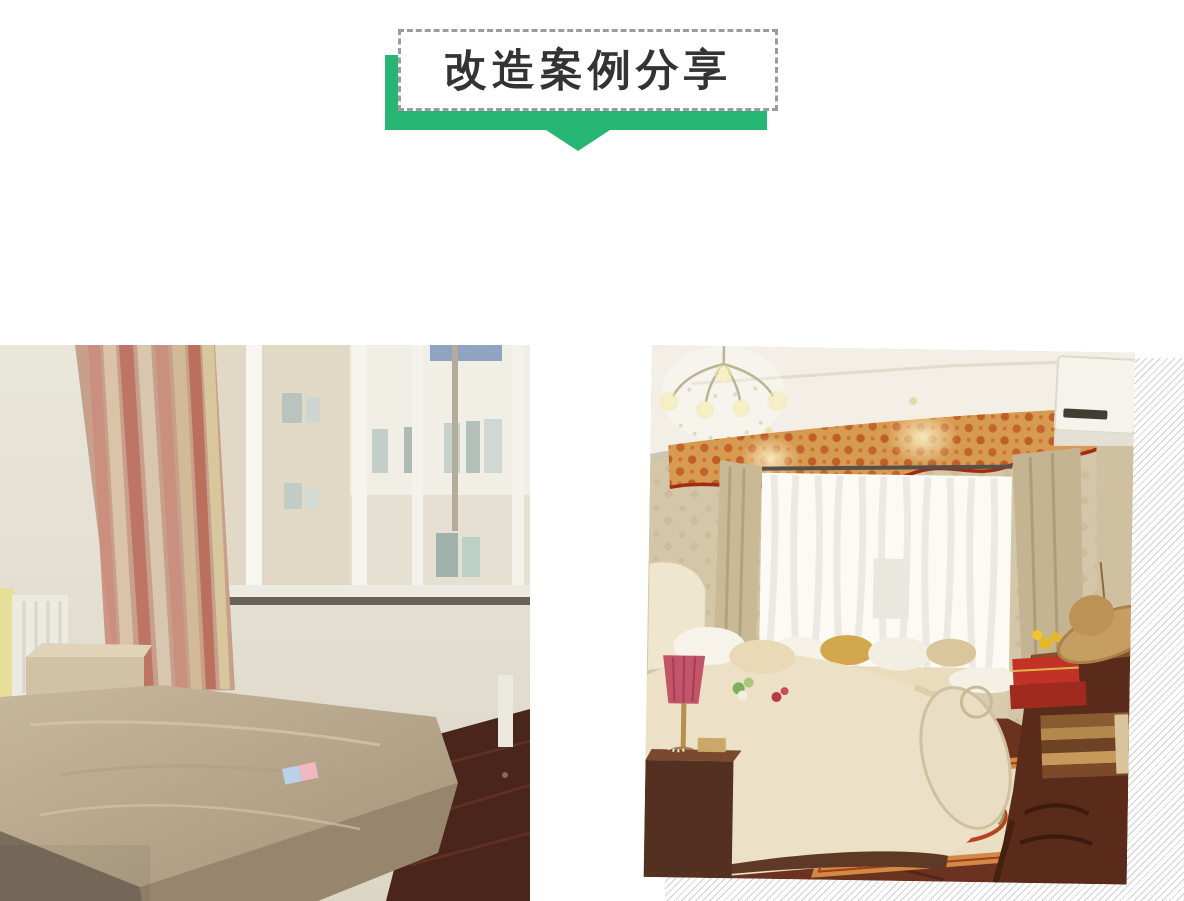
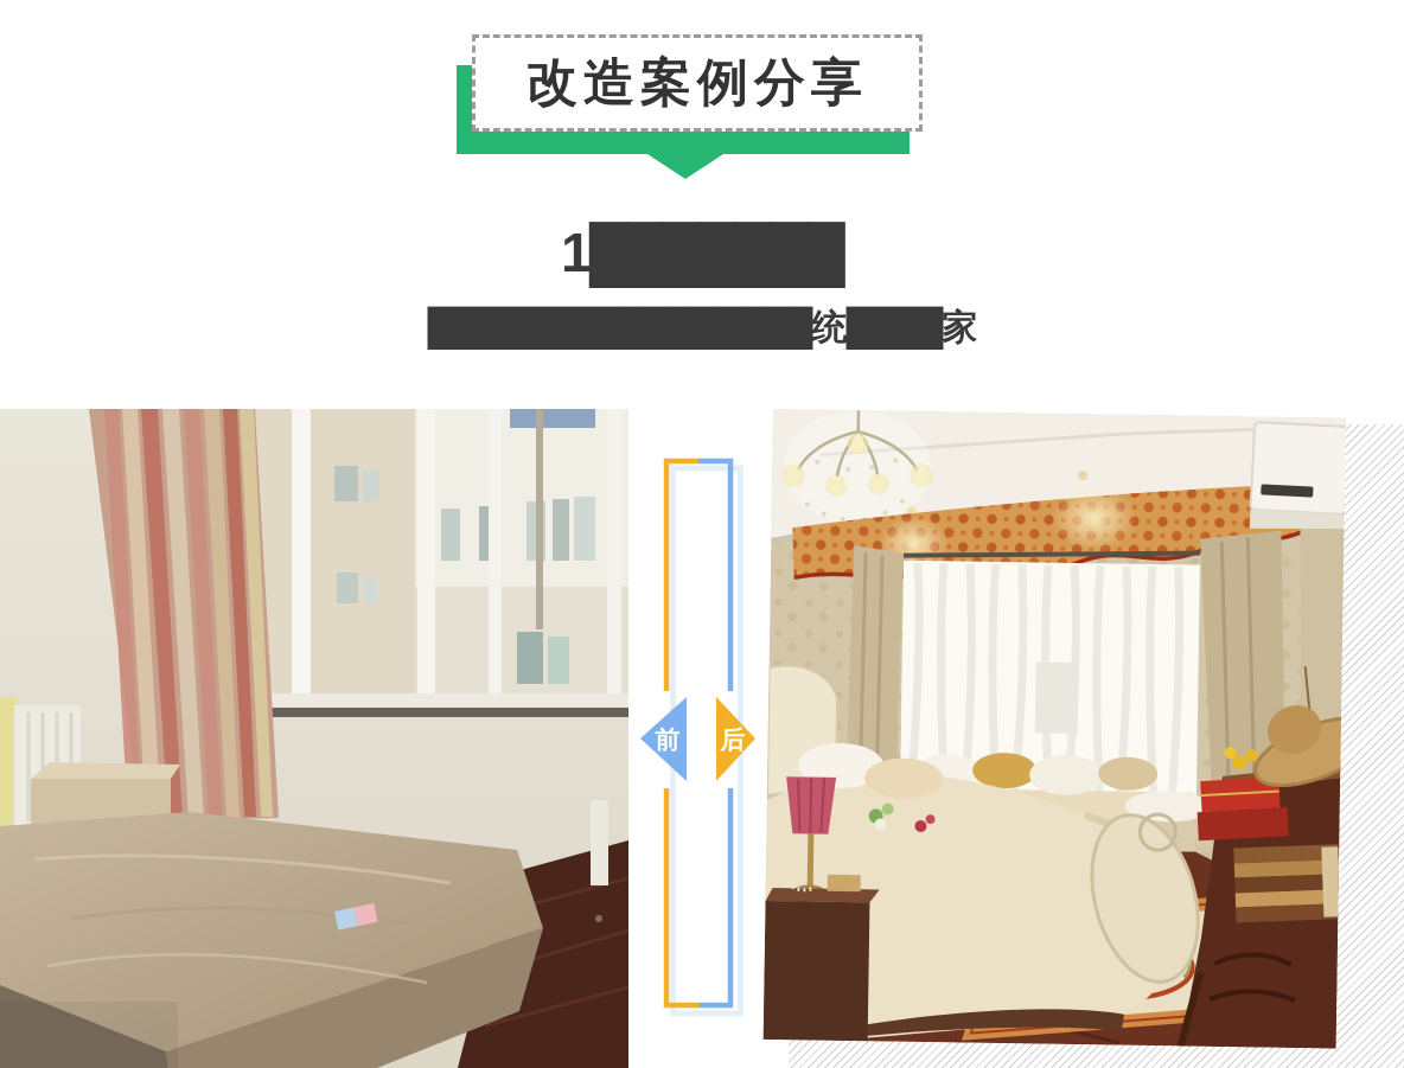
  改造案例分享
+ 1███████
+ ████████████████统████家
+ 前
+ 后
